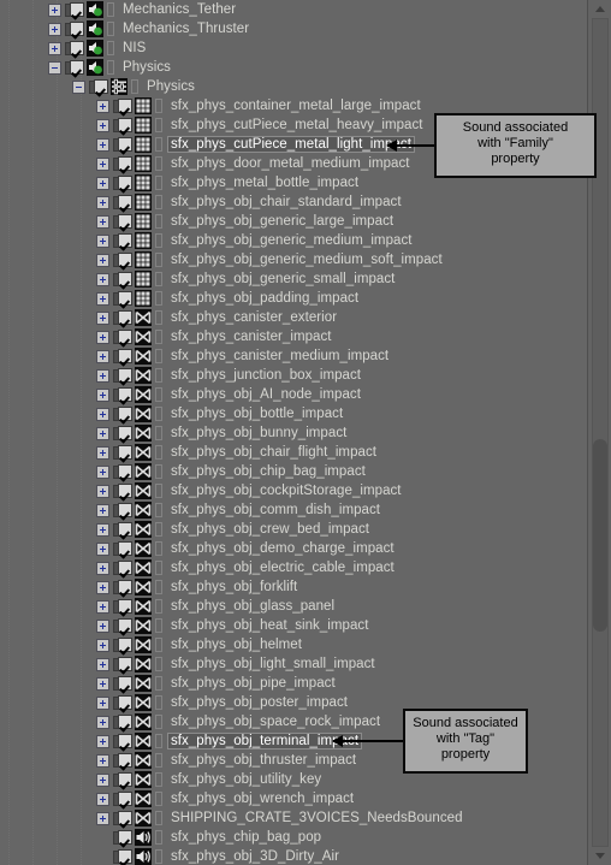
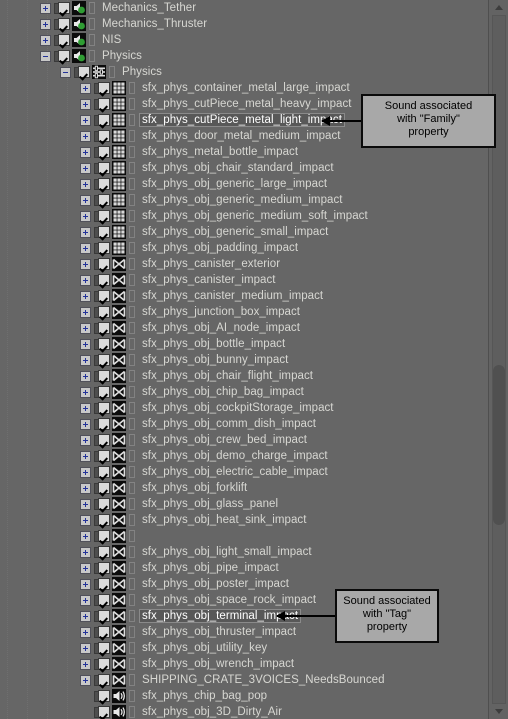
  Mechanics_Tether
  Mechanics_Thruster
  NIS
  Physics
  Physics
  sfx_phys_container_metal_large_impact
  sfx_phys_cutPiece_metal_heavy_impact
  sfx_phys_cutPiece_metal_light_im
  sfx_phys_door_metal_medium_impact
  sfx_phys_metal_bottle_impact
  sfx_phys_obj_chair_standard_impact
  sfx_phys_obj_generic_large_impact
  sfx_phys_obj_generic_medium_impact
  sfx_phys_obj_generic_medium_soft_impact
  sfx_phys_obj_generic_small_impact
  sfx_phys_obj_padding_impact
  sfx_phys_canister_exterior
  sfx_phys_canister_impact
  sfx_phys_canister_medium_impact
  sfx_phys_junction_box_impact
  sfx_phys_obj_AI_node_impact
  sfx_phys_obj_bottle_impact
  sfx_phys_obj_bunny_impact
  sfx_phys_obj_chair_flight_impact
  sfx_phys_obj_chip_bag_impact
  sfx_phys_obj_cockpitStorage_impact
  sfx_phys_obj_comm_dish_impact
  sfx_phys_obj_crew_bed_impact
  sfx_phys_obj_demo_charge_impact
  sfx_phys_obj_electric_cable_impact
  sfx_phys_obj_forklift
  sfx_phys_obj_glass_panel
  sfx_phys_obj_heat_sink_impact
- sfx_phys_obj_helmet
  sfx_phys_obj_light_small_impact
  sfx_phys_obj_pipe_impact
  sfx_phys_obj_poster_impact
  sfx_phys_obj_space_rock_impact
  sfx_phys_obj_terminal_im
  sfx_phys_obj_thruster_impact
  sfx_phys_obj_utility_key
  sfx_phys_obj_wrench_impact
  SHIPPING_CRATE_3VOICES_NeedsBounced
  sfx_phys_chip_bag_pop
  sfx_phys_obj_3D_Dirty_Air
  Sound associated
  with "Family"
  property
  Sound associated
  with "Tag"
  property
